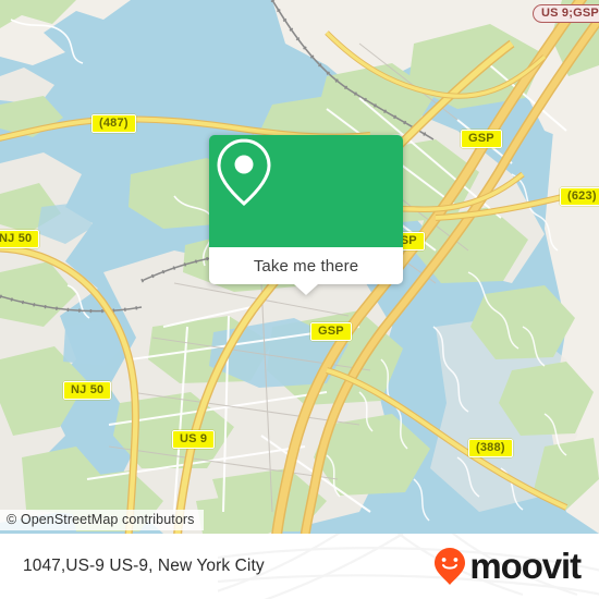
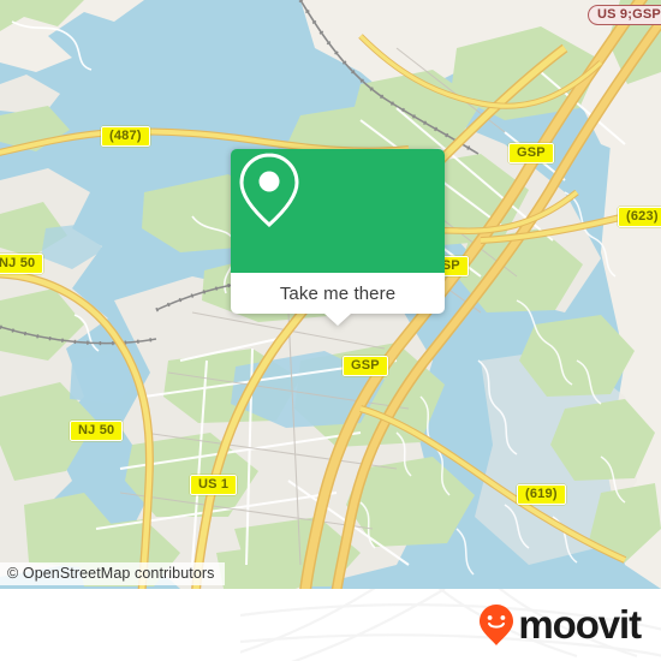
  US 9;GSP
  (487)
  GSP
  (623)
  NJ 50
  GSP
  NJ 50
- US 9
+ US 1
- (388)
+ (619)
  Take me there
  © OpenStreetMap contributors
- 1047,US-9 US-9, New York City
  moovit
